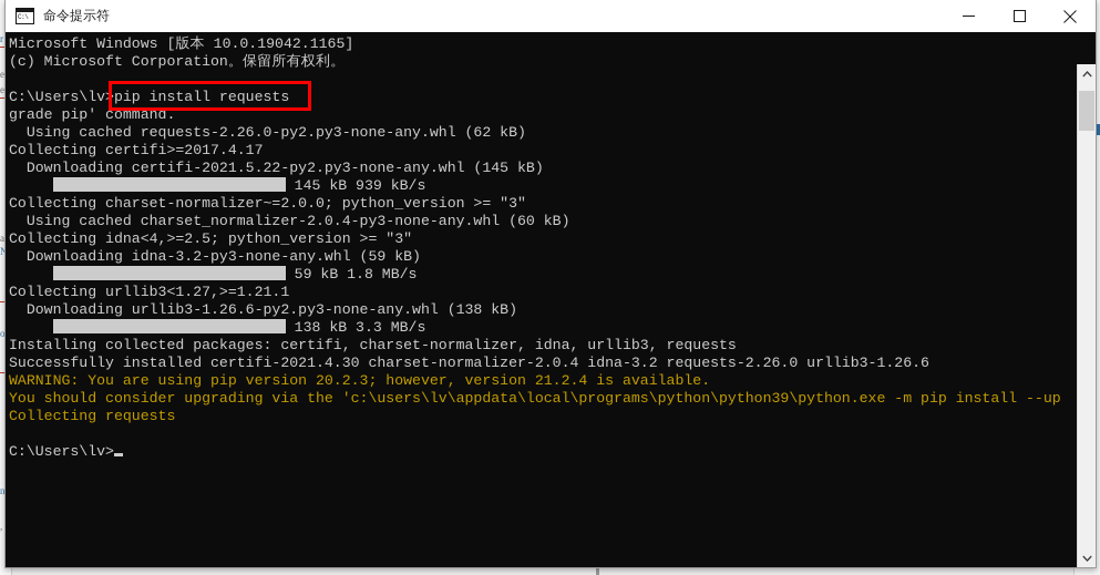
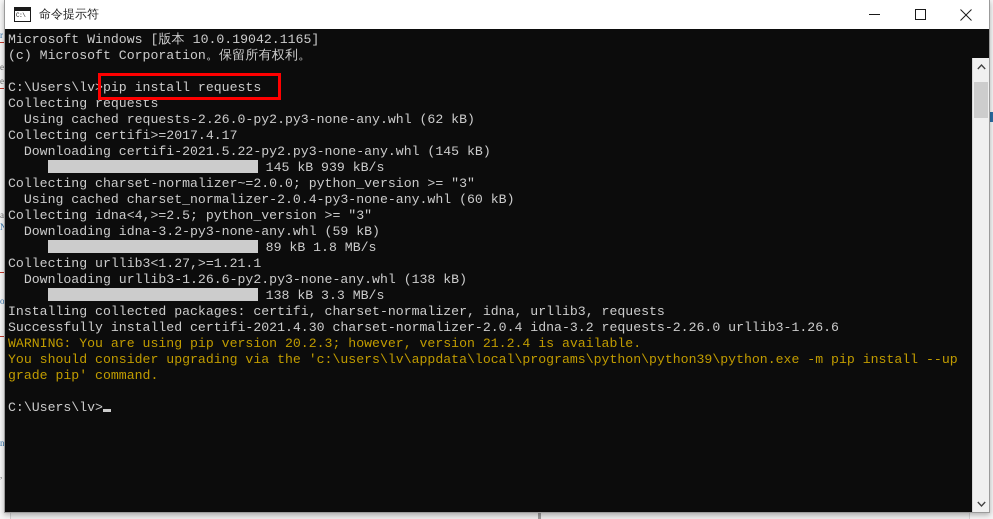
  r
  e
  e
  a
  o
  n
  ,
  命令提示符
  Microsoft Windows [版本 10.0.19042.1165]
  (c) Microsoft Corporation。保留所有权利。
  C:\Users\lv>pip install requests
- grade pip' command.
+ Collecting requests
  Using cached requests-2.26.0-py2.py3-none-any.whl (62 kB)
  Collecting certifi>=2017.4.17
  Downloading certifi-2021.5.22-py2.py3-none-any.whl (145 kB)
  145 kB 939 kB/s
  Collecting charset-normalizer~=2.0.0; python_version >= "3"
  Using cached charset_normalizer-2.0.4-py3-none-any.whl (60 kB)
  Collecting idna<4,>=2.5; python_version >= "3"
  Downloading idna-3.2-py3-none-any.whl (59 kB)
- 59 kB 1.8 MB/s
+ 89 kB 1.8 MB/s
  Collecting urllib3<1.27,>=1.21.1
  Downloading urllib3-1.26.6-py2.py3-none-any.whl (138 kB)
  138 kB 3.3 MB/s
  Installing collected packages: certifi, charset-normalizer, idna, urllib3, requests
  Successfully installed certifi-2021.4.30 charset-normalizer-2.0.4 idna-3.2 requests-2.26.0 urllib3-1.26.6
  WARNING: You are using pip version 20.2.3; however, version 21.2.4 is available.
  You should consider upgrading via the 'c:\users\lv\appdata\local\programs\python\python39\python.exe -m pip install --up
- Collecting requests
+ grade pip' command.
  C:\Users\lv>
